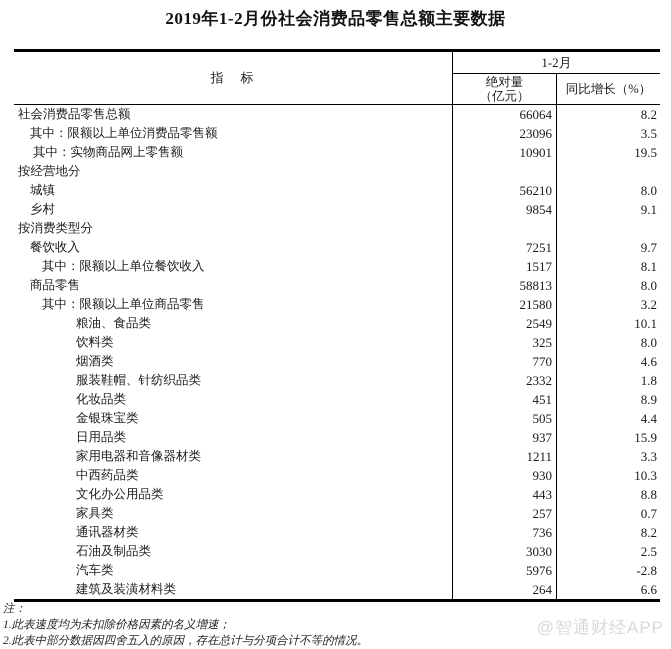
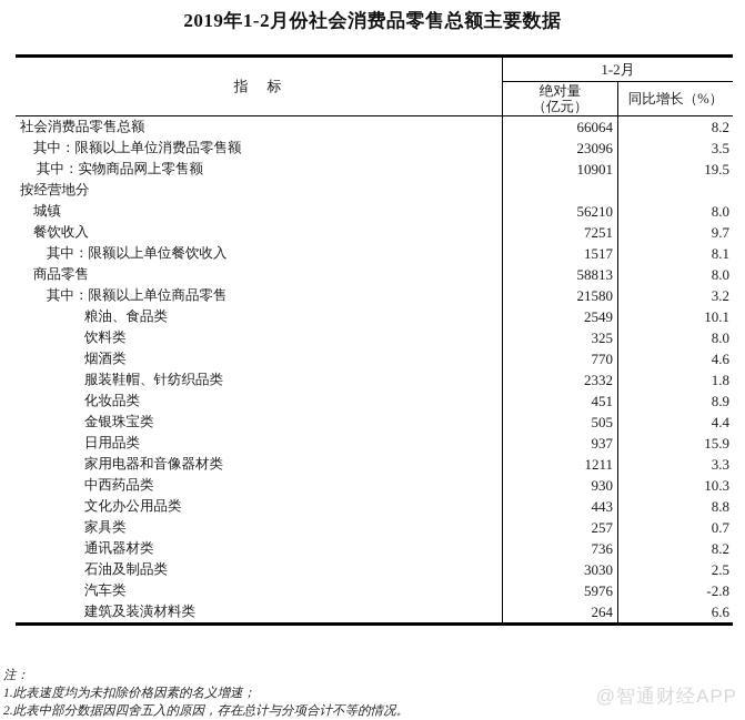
  2019年1-2月份社会消费品零售总额主要数据
  指 标
  1-2月
  绝对量
  （亿元）
  同比增长（%）
  社会消费品零售总额
  66064
  8.2
  其中：限额以上单位消费品零售额
  23096
  3.5
  其中：实物商品网上零售额
  10901
  19.5
  按经营地分
  城镇
  56210
  8.0
- 乡村
- 9854
- 9.1
- 按消费类型分
  餐饮收入
  7251
  9.7
  其中：限额以上单位餐饮收入
  1517
  8.1
  商品零售
  58813
  8.0
  其中：限额以上单位商品零售
  21580
  3.2
  粮油、食品类
  2549
  10.1
  饮料类
  325
  8.0
  烟酒类
  770
  4.6
  服装鞋帽、针纺织品类
  2332
  1.8
  化妆品类
  451
  8.9
  金银珠宝类
  505
  4.4
  日用品类
  937
  15.9
  家用电器和音像器材类
  1211
  3.3
  中西药品类
  930
  10.3
  文化办公用品类
  443
  8.8
  家具类
  257
  0.7
  通讯器材类
  736
  8.2
  石油及制品类
  3030
  2.5
  汽车类
  5976
  -2.8
  建筑及装潢材料类
  264
  6.6
  注：
  1.此表速度均为未扣除价格因素的名义增速；
  2.此表中部分数据因四舍五入的原因，存在总计与分项合计不等的情况。
  @智通财经APP
